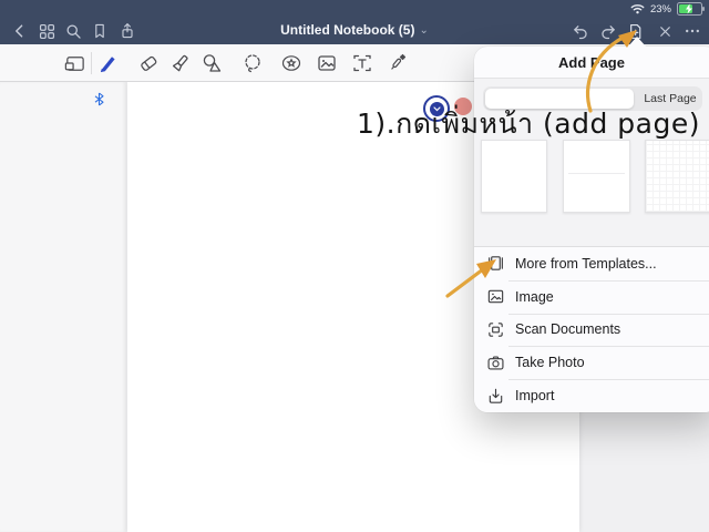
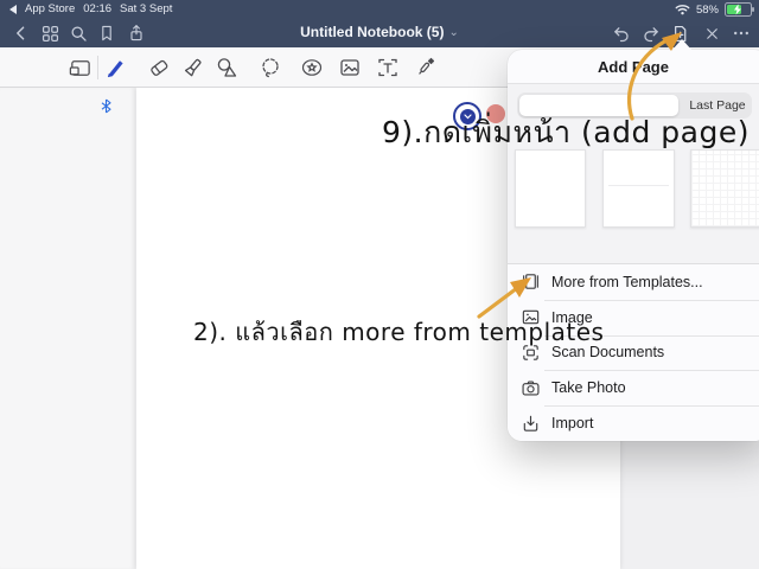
+ App Store
+ 02:16
+ Sat 3 Sept
- 23%
+ 58%
  Untitled Notebook (5)
  ⌄
  Addage
  Last Page
  More from Templates...
  Image
  Scan Documents
  Take Photo
  Import
- 1).กดเพิ่มหน้า (add page)
+ 9).กดเพิ่มหน้า (add page)
+ 2). แล้วเลือก more from templates
